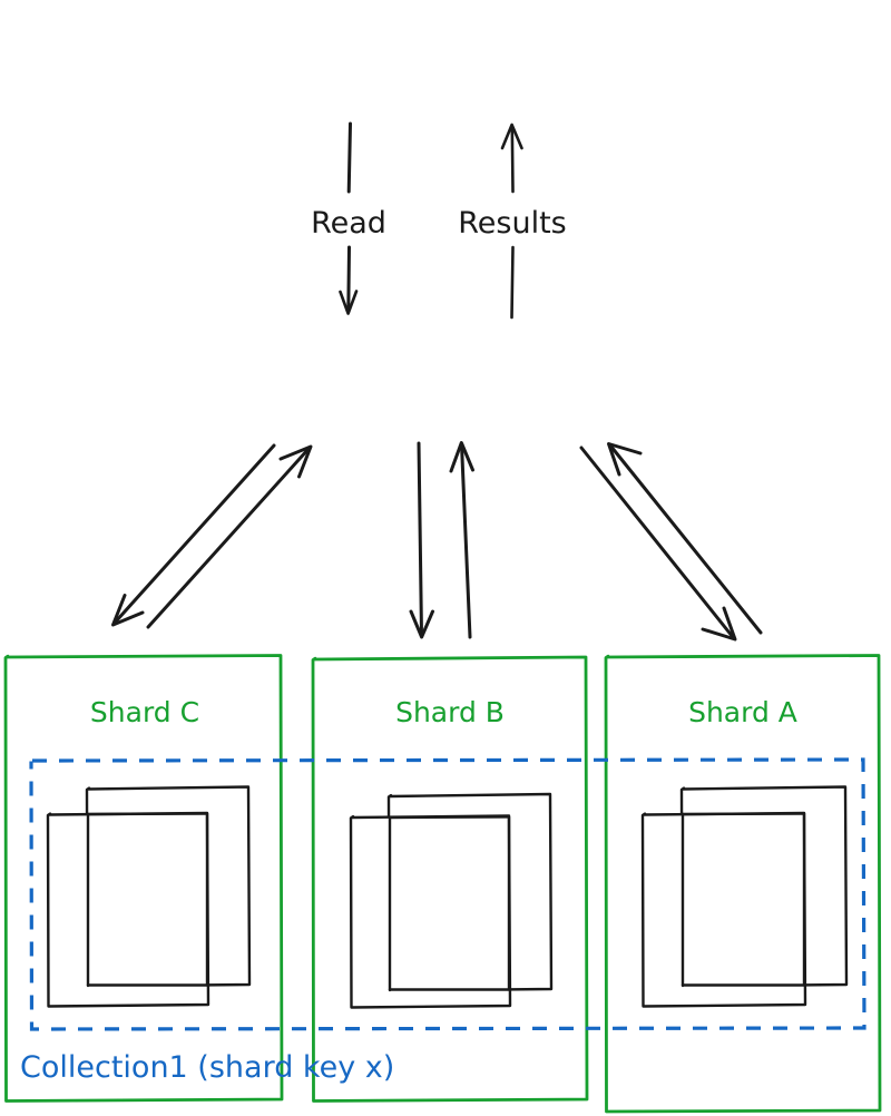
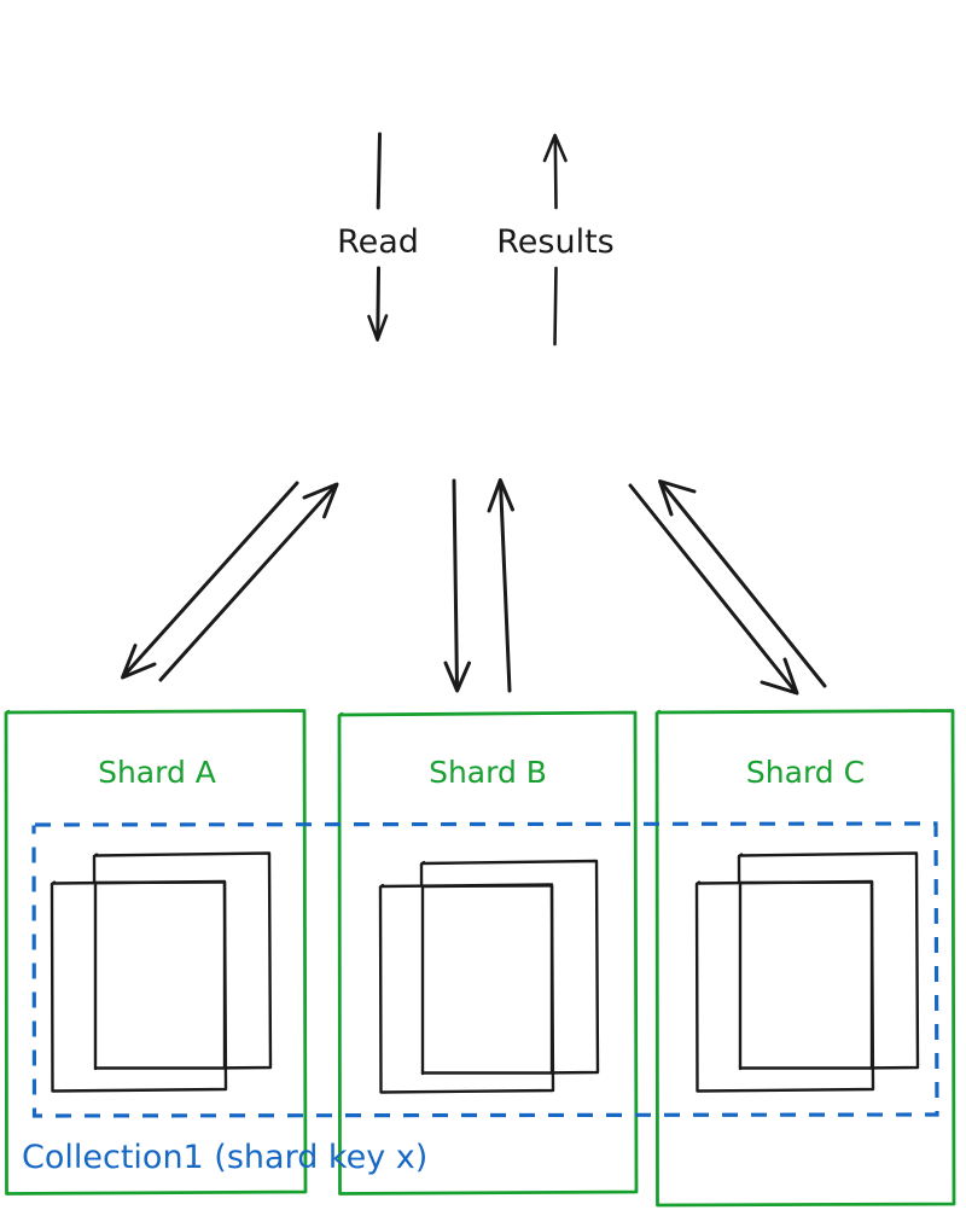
  Read
  Results
- Shard C
+ Shard A
  Shard B
- Shard A
+ Shard C
  Collection1 (shard key x)
